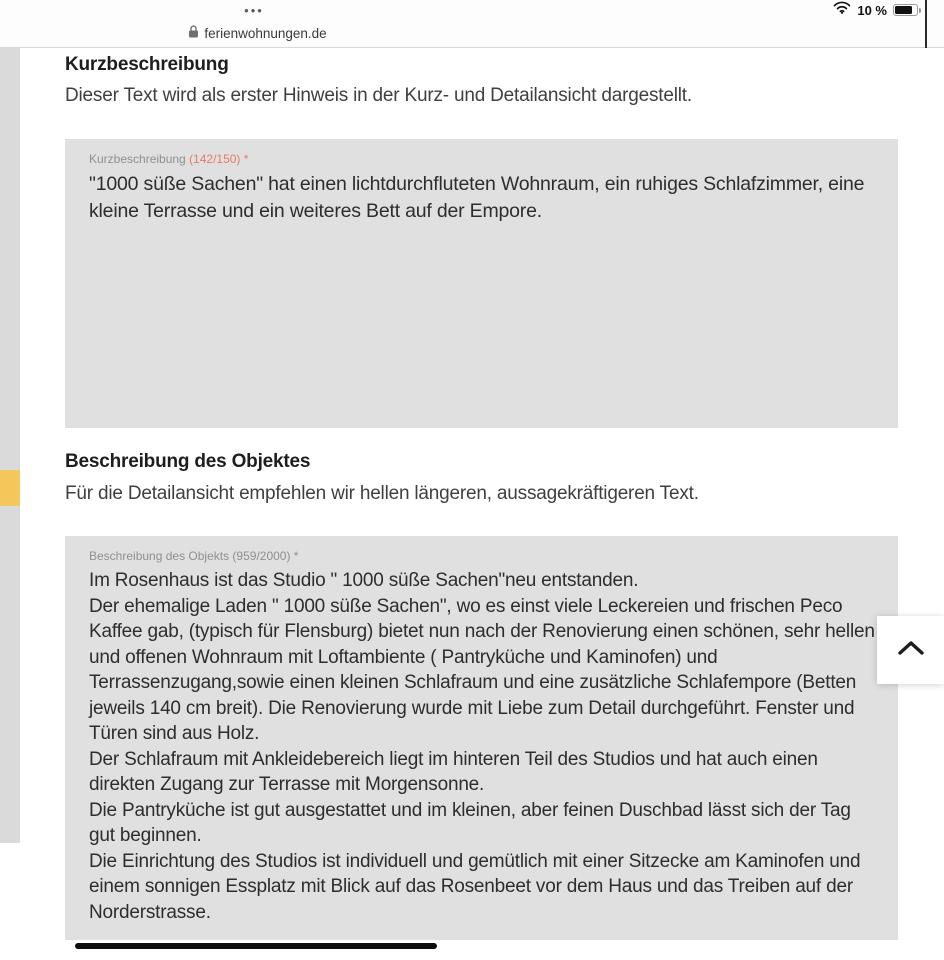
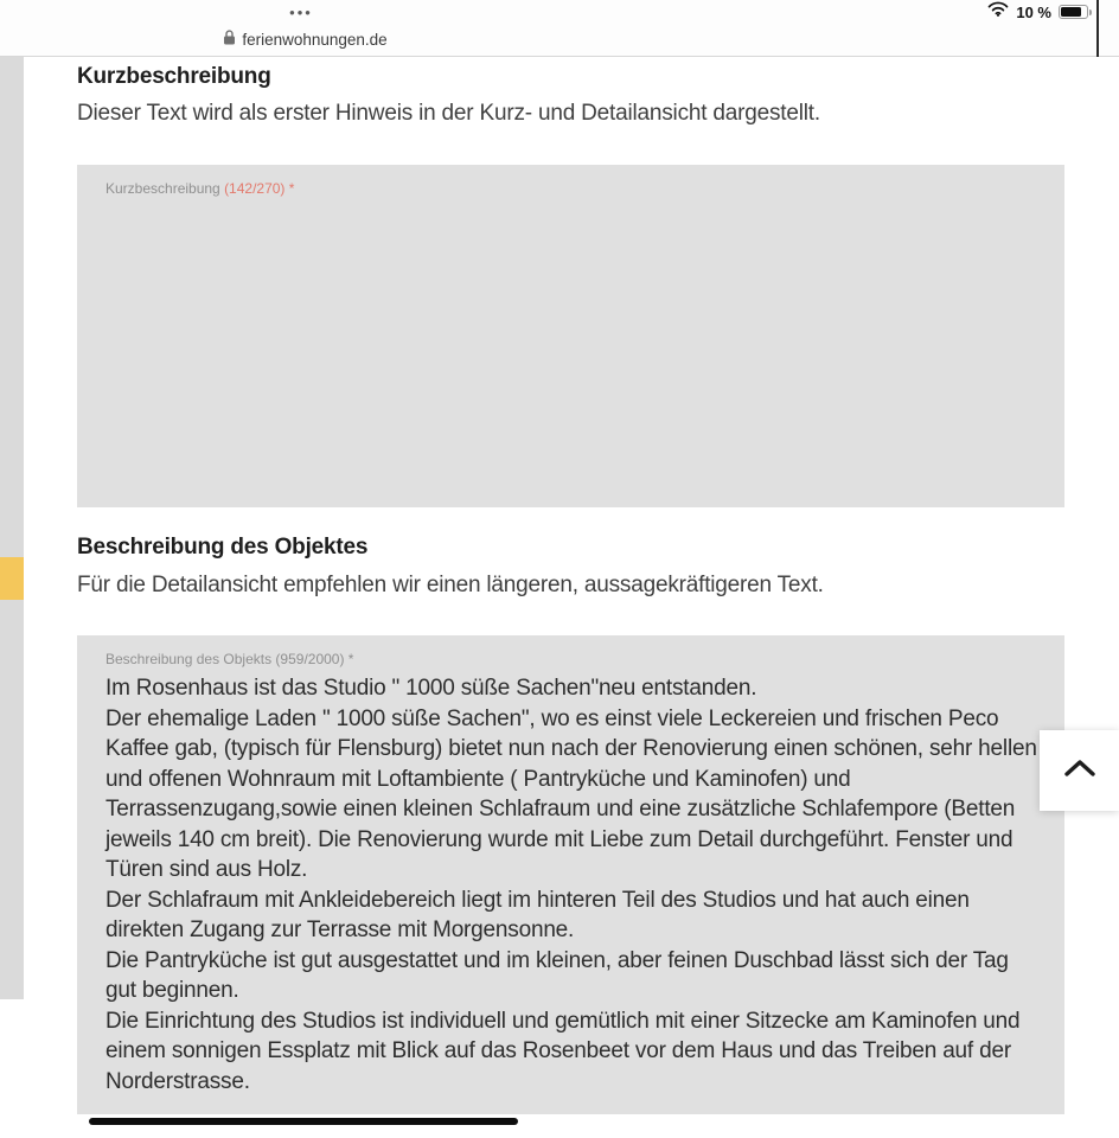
  •••
  10 %
  ferienwohnungen.de
  Kurzbeschreibung
  Dieser Text wird als erster Hinweis in der Kurz- und Detailansicht dargestellt.
- Kurzbeschreibung (142/150) *
+ Kurzbeschreibung (142/270) *
- "1000 süße Sachen" hat einen lichtdurchfluteten Wohnraum, ein ruhiges Schlafzimmer, eine kleine Terrasse und ein weiteres Bett auf der Empore.
  Beschreibung des Objektes
- Für die Detailansicht empfehlen wir hellen längeren, aussagekräftigeren Text.
+ Für die Detailansicht empfehlen wir einen längeren, aussagekräftigeren Text.
  Beschreibung des Objekts (959/2000) *
  Im Rosenhaus ist das Studio " 1000 süße Sachen"neu entstanden.
  Der ehemalige Laden " 1000 süße Sachen", wo es einst viele Leckereien und frischen Peco Kaffee gab, (typisch für Flensburg) bietet nun nach der Renovierung einen schönen, sehr hellen und offenen Wohnraum mit Loftambiente ( Pantryküche und Kaminofen) und Terrassenzugang,sowie einen kleinen Schlafraum und eine zusätzliche Schlafempore (Betten jeweils 140 cm breit). Die Renovierung wurde mit Liebe zum Detail durchgeführt. Fenster und Türen sind aus Holz.
  Der Schlafraum mit Ankleidebereich liegt im hinteren Teil des Studios und hat auch einen direkten Zugang zur Terrasse mit Morgensonne.
  Die Pantryküche ist gut ausgestattet und im kleinen, aber feinen Duschbad lässt sich der Tag gut beginnen.
  Die Einrichtung des Studios ist individuell und gemütlich mit einer Sitzecke am Kaminofen und einem sonnigen Essplatz mit Blick auf das Rosenbeet vor dem Haus und das Treiben auf der Norderstrasse.
